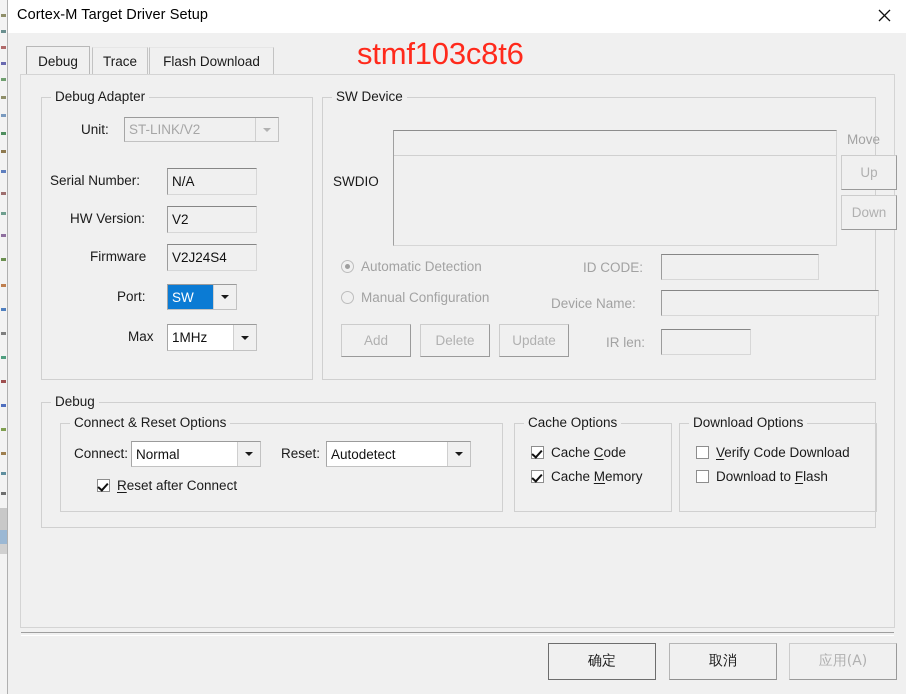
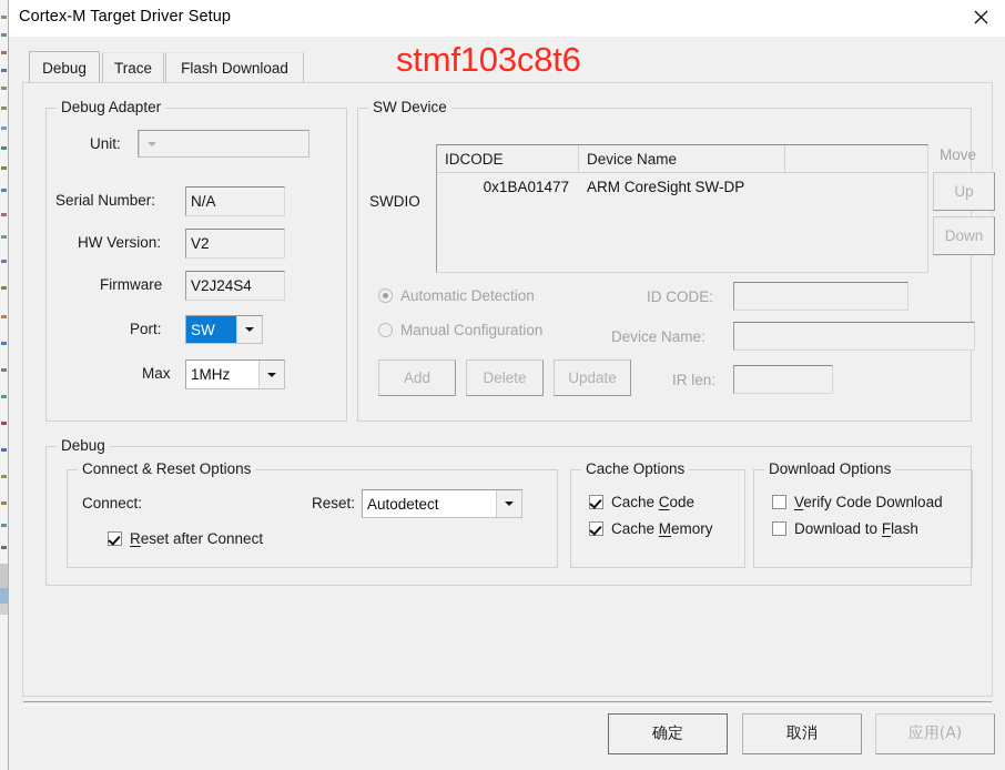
  Cortex-M Target Driver Setup
  stmf103c8t6
  Debug
  Trace
  Flash Download
  Debug Adapter
  Unit:
- ST-LINK/V2
  Serial Number:
  N/A
  HW Version:
  V2
  Firmware
  V2J24S4
  Port:
  SW
  Max
  1MHz
  SW Device
  SWDIO
+ IDCODE
+ Device Name
+ 0x1BA01477
+ ARM CoreSight SW-DP
  Move
  Up
  Down
  Automatic Detection
  Manual Configuration
  ID CODE:
  Device Name:
  IR len:
  Add
  Delete
  Update
  Debug
  Connect & Reset Options
  Connect:
- Normal
  Reset:
  Autodetect
  Reset after Connect
  Cache Options
  Cache Code
  Cache Memory
  Download Options
  Verify Code Download
  Download to Flash
  确定
  取消
  应用(A)
